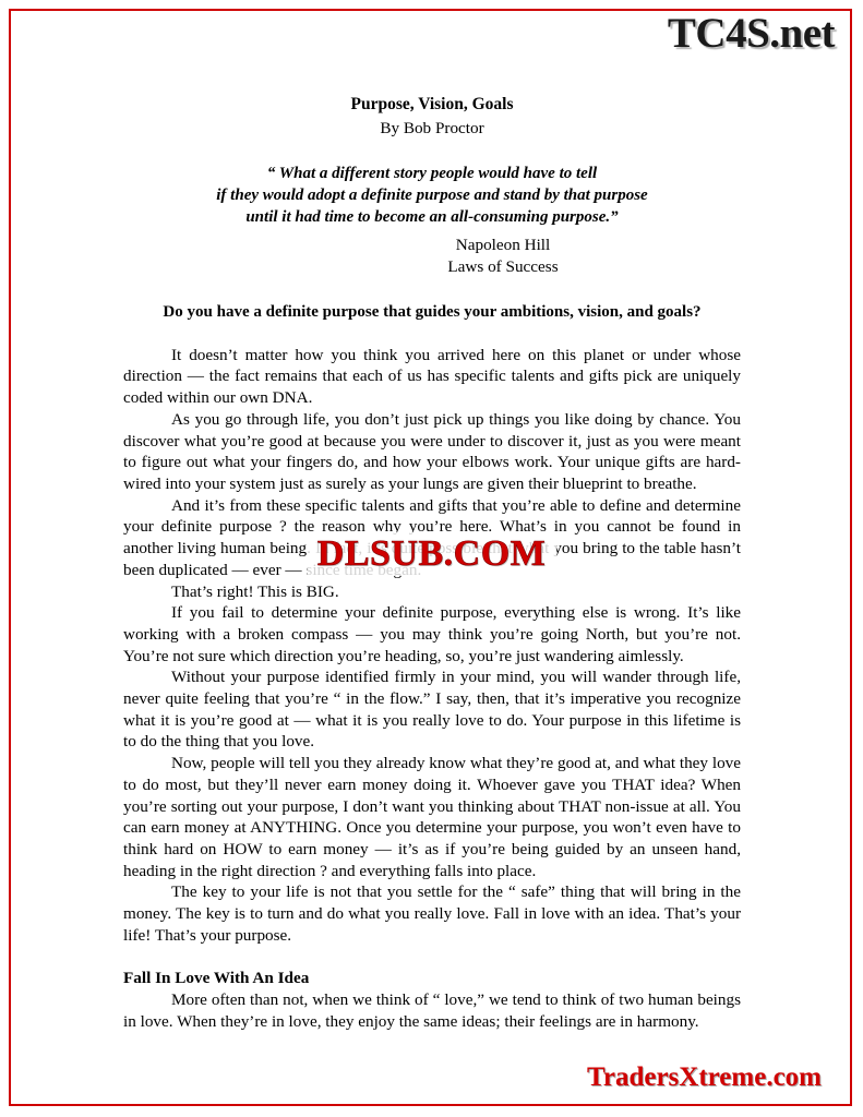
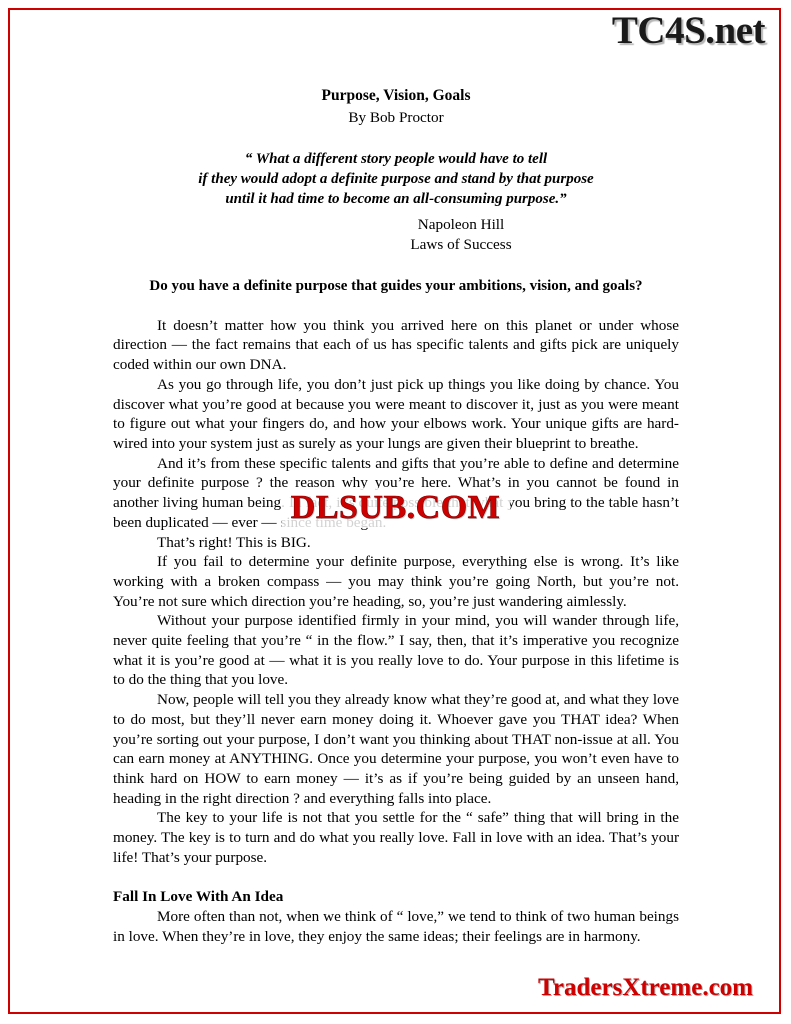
  TC4S.net
  Purpose, Vision, Goals
  By Bob Proctor
  “ What a different story people would have to tell
  if they would adopt a definite purpose and stand by that purpose
  until it had time to become an all-consuming purpose.”
  Napoleon Hill
  Laws of Success
  Do you have a definite purpose that guides your ambitions, vision, and goals?
  It doesn’t matter how you think you arrived here on this planet or under whose direction — the fact remains that each of us has specific talents and gifts pick are uniquely coded within our own DNA.
- As you go through life, you don’t just pick up things you like doing by chance. You discover what you’re good at because you were under to discover it, just as you were meant to figure out what your fingers do, and how your elbows work. Your unique gifts are hard-wired into your system just as surely as your lungs are given their blueprint to breathe.
+ As you go through life, you don’t just pick up things you like doing by chance. You discover what you’re good at because you were meant to discover it, just as you were meant to figure out what your fingers do, and how your elbows work. Your unique gifts are hard-wired into your system just as surely as your lungs are given their blueprint to breathe.
  And it’s from these specific talents and gifts that you’re able to define and determine your definite purpose ? the reason why you’re here. What’s in you cannot be found in another living human being. In fact, it’s quite possible that what you bring to the table hasn’t been duplicated — ever — since time began.
  That’s right! This is BIG.
  If you fail to determine your definite purpose, everything else is wrong. It’s like working with a broken compass — you may think you’re going North, but you’re not. You’re not sure which direction you’re heading, so, you’re just wandering aimlessly.
  Without your purpose identified firmly in your mind, you will wander through life, never quite feeling that you’re “ in the flow.” I say, then, that it’s imperative you recognize what it is you’re good at — what it is you really love to do. Your purpose in this lifetime is to do the thing that you love.
  Now, people will tell you they already know what they’re good at, and what they love to do most, but they’ll never earn money doing it. Whoever gave you THAT idea? When you’re sorting out your purpose, I don’t want you thinking about THAT non-issue at all. You can earn money at ANYTHING. Once you determine your purpose, you won’t even have to think hard on HOW to earn money — it’s as if you’re being guided by an unseen hand, heading in the right direction ? and everything falls into place.
  The key to your life is not that you settle for the “ safe” thing that will bring in the money. The key is to turn and do what you really love. Fall in love with an idea. That’s your life! That’s your purpose.
  Fall In Love With An Idea
  More often than not, when we think of “ love,” we tend to think of two human beings in love. When they’re in love, they enjoy the same ideas; their feelings are in harmony.
  DLSUB.COM
  TradersXtreme.com
